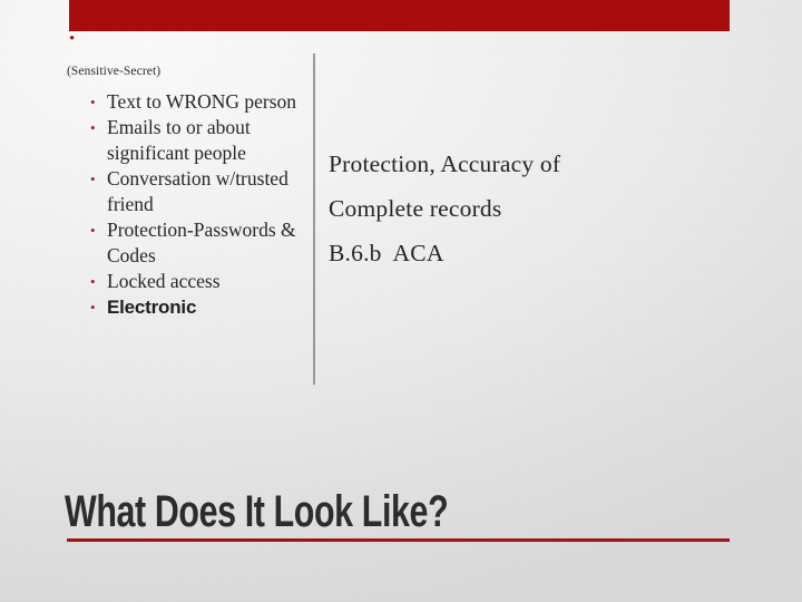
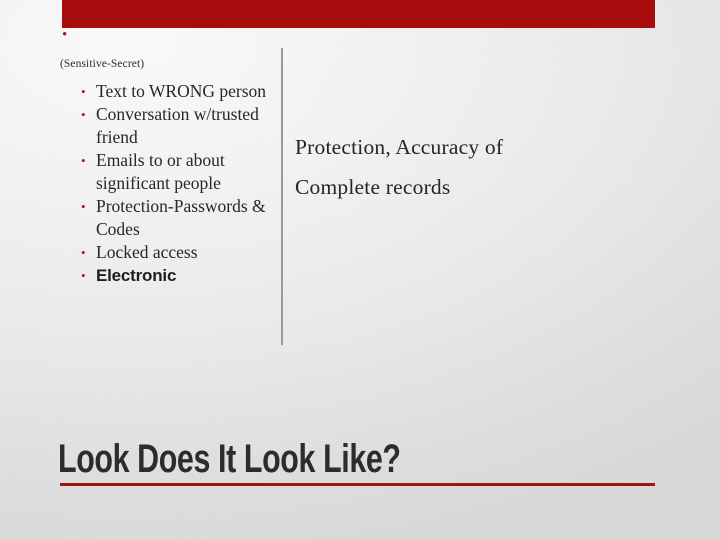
  •
  (Sensitive-Secret)
  •
  Text to WRONG person
  •
- Emails to or about significant people
+ Conversation w/trusted friend
  •
- Conversation w/trusted friend
+ Emails to or about significant people
  •
  Protection-Passwords & Codes
  •
  Locked access
  •
  Electronic
  Protection, Accuracy of
  Complete records
- B.6.b ACA
- What Does It Look Like?
+ Look Does It Look Like?
